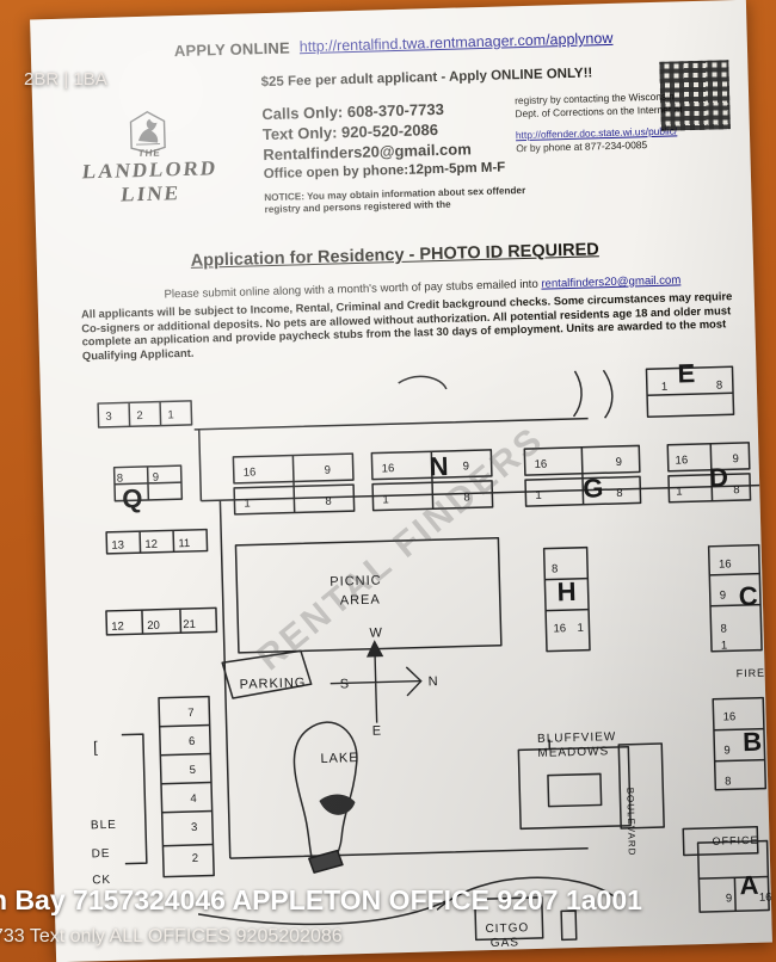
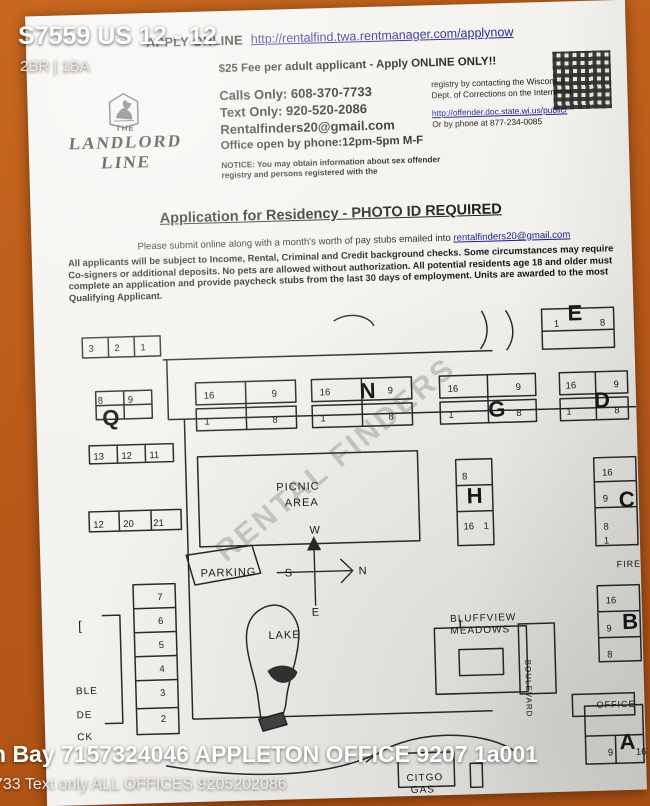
+ S7559 US 12 - 12
  2BR | 1BA
  Bay 7157324046 APPLETON OFFICE 9207 1a001
  33 Text only ALL OFFICES 9205202086
